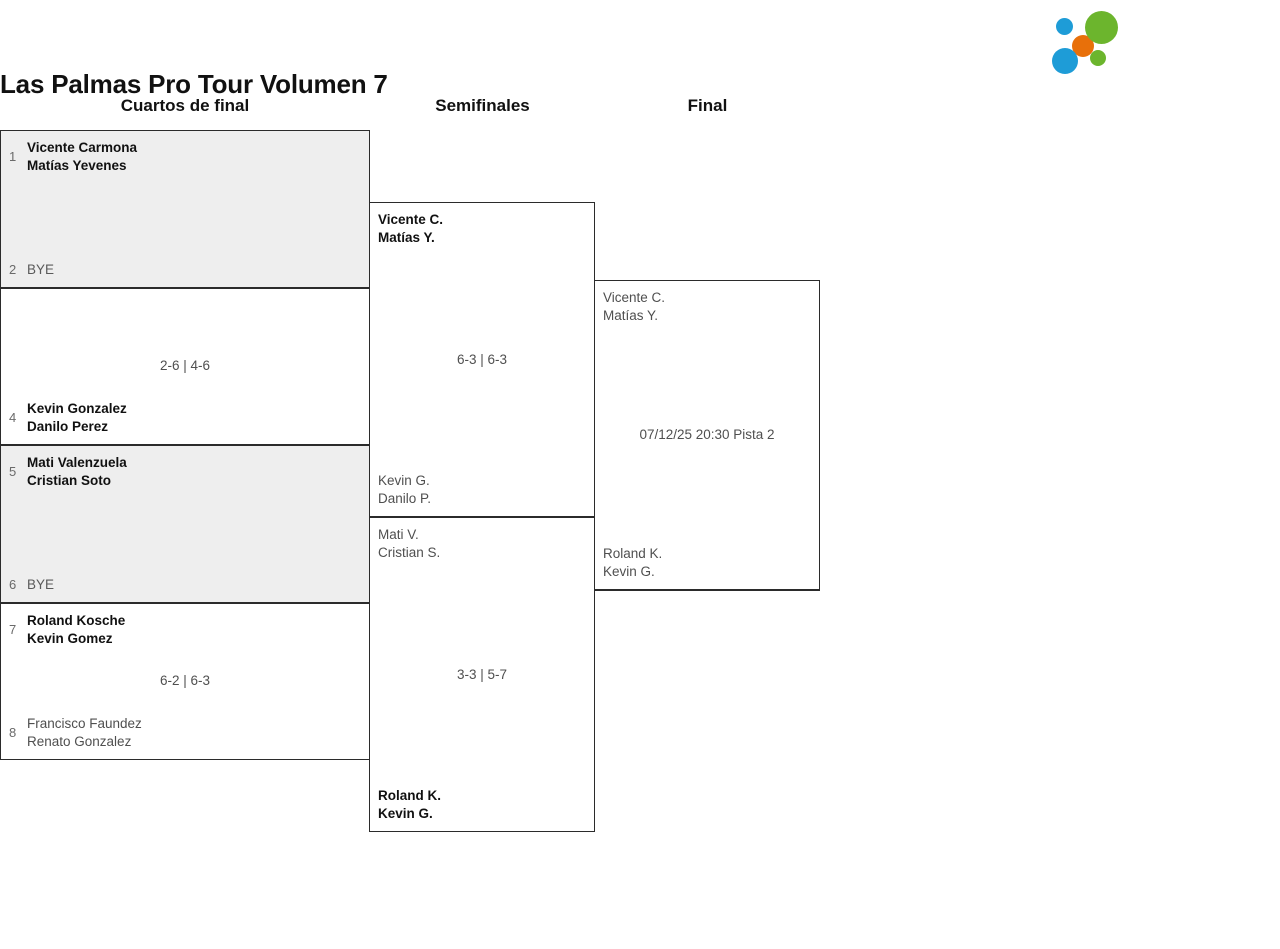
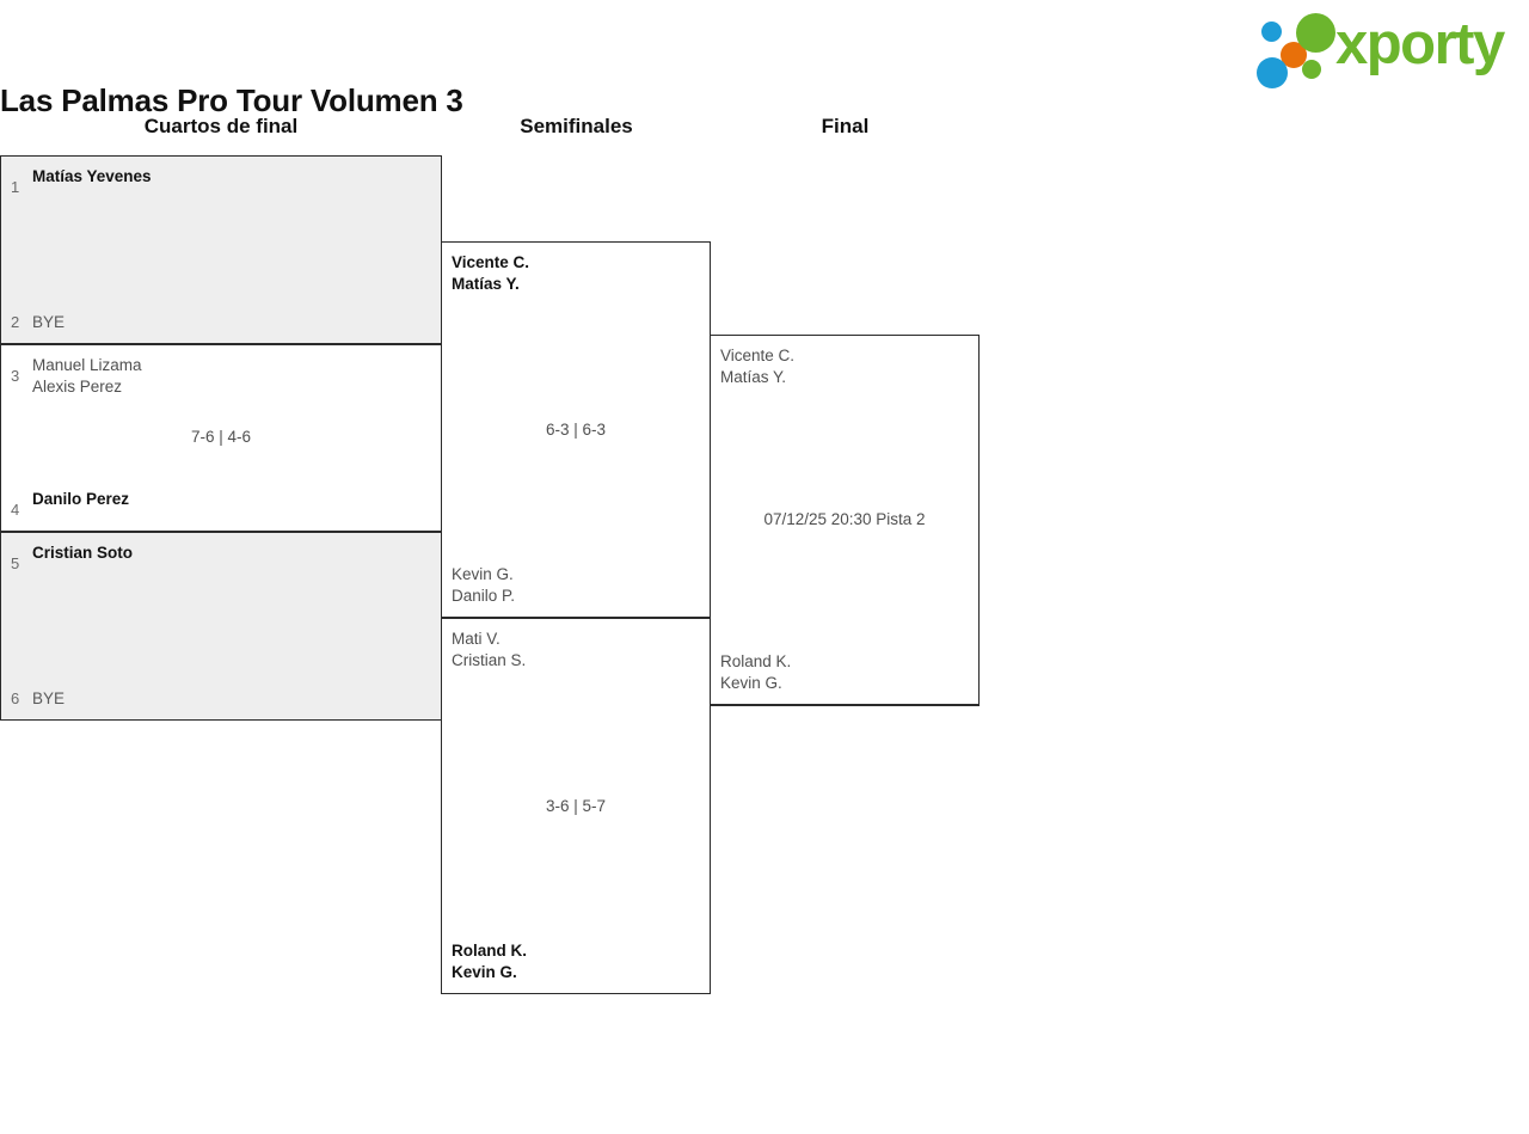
- Las Palmas Pro Tour Volumen 7
+ Las Palmas Pro Tour Volumen 3
+ xporty
  Cuartos de final
  Semifinales
  Final
  1
- Vicente Carmona
  Matías Yevenes
  2
  BYE
+ 3
+ Manuel Lizama
+ Alexis Perez
  4
- Kevin Gonzalez
  Danilo Perez
- 2-6 | 4-6
+ 7-6 | 4-6
  5
- Mati Valenzuela
  Cristian Soto
  6
  BYE
- 7
- Roland Kosche
- Kevin Gomez
- 8
- Francisco Faundez
- Renato Gonzalez
- 6-2 | 6-3
  Vicente C.
  Matías Y.
  Kevin G.
  Danilo P.
  6-3 | 6-3
  Mati V.
  Cristian S.
  Roland K.
  Kevin G.
- 3-3 | 5-7
+ 3-6 | 5-7
  Vicente C.
  Matías Y.
  Roland K.
  Kevin G.
  07/12/25 20:30 Pista 2
